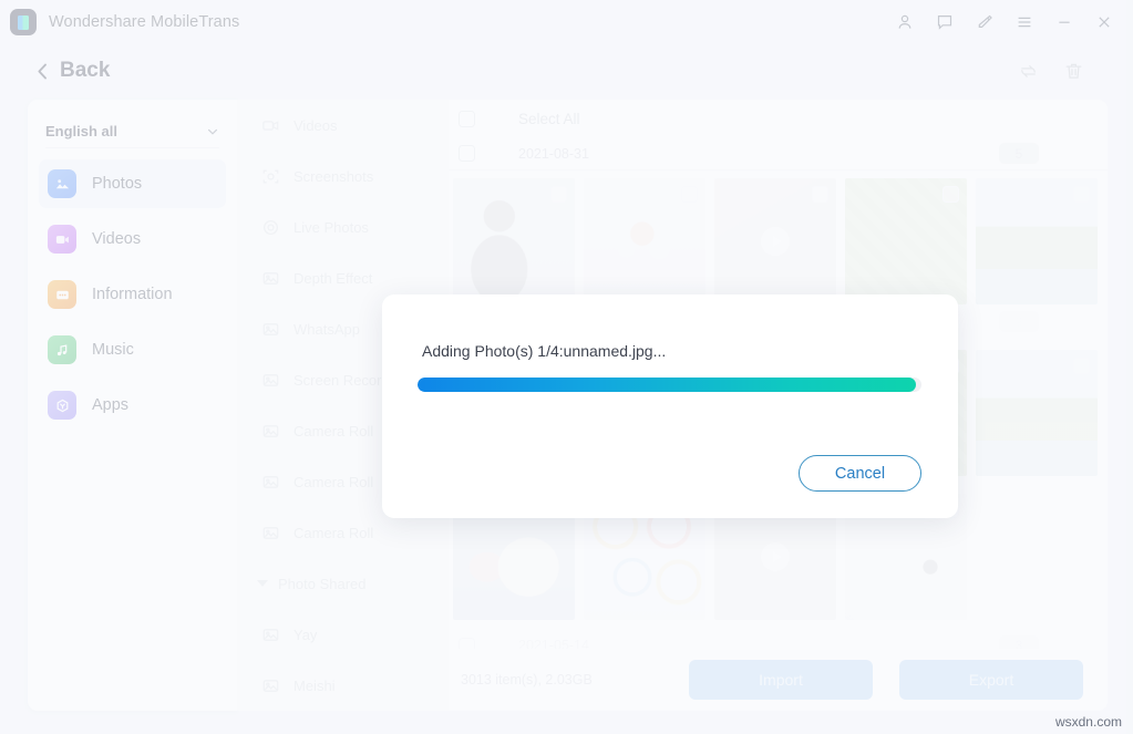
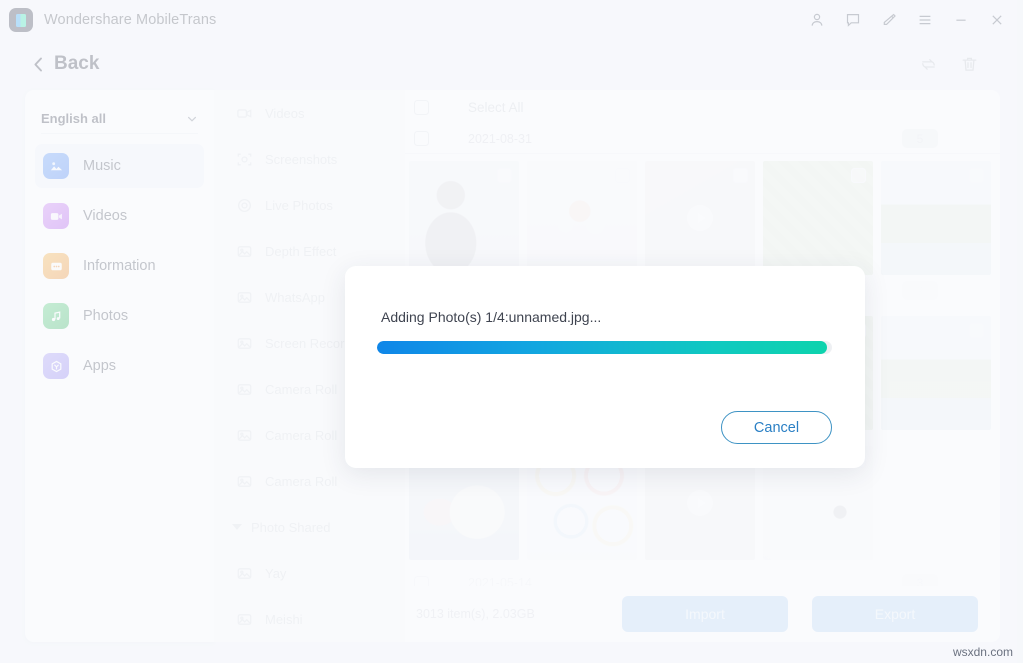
  Wondershare MobileTrans
  Back
  English all
- Photos
+ Music
  Videos
  Information
- Music
+ Photos
  Apps
  Adding Photo(s) 1/4:unnamed.jpg...
  Cancel
  wsxdn.com
